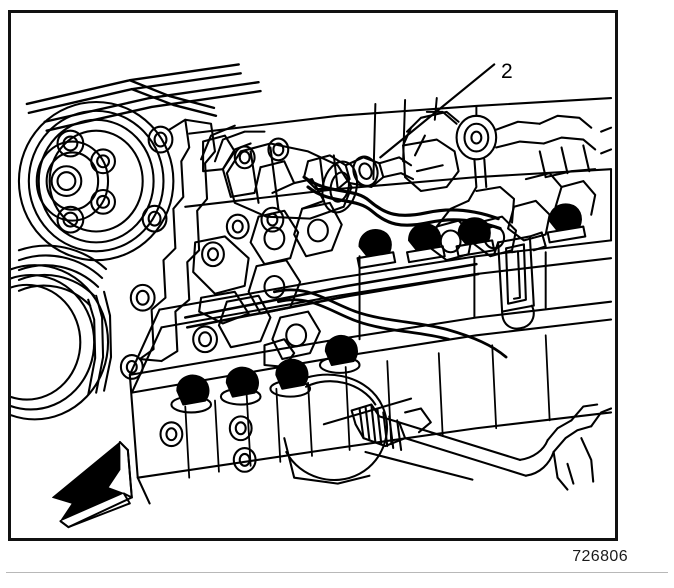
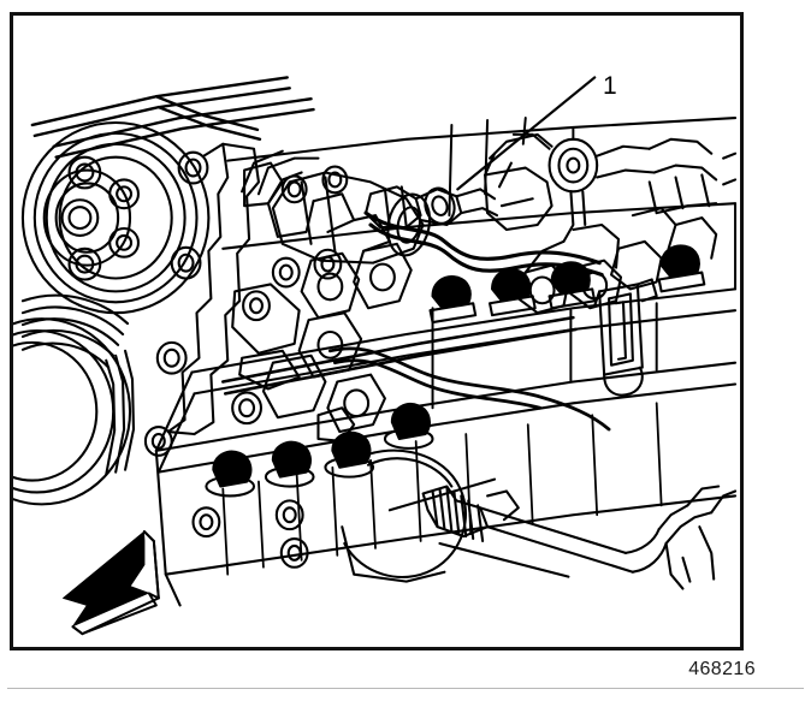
- 2
+ 1
- 726806
+ 468216
